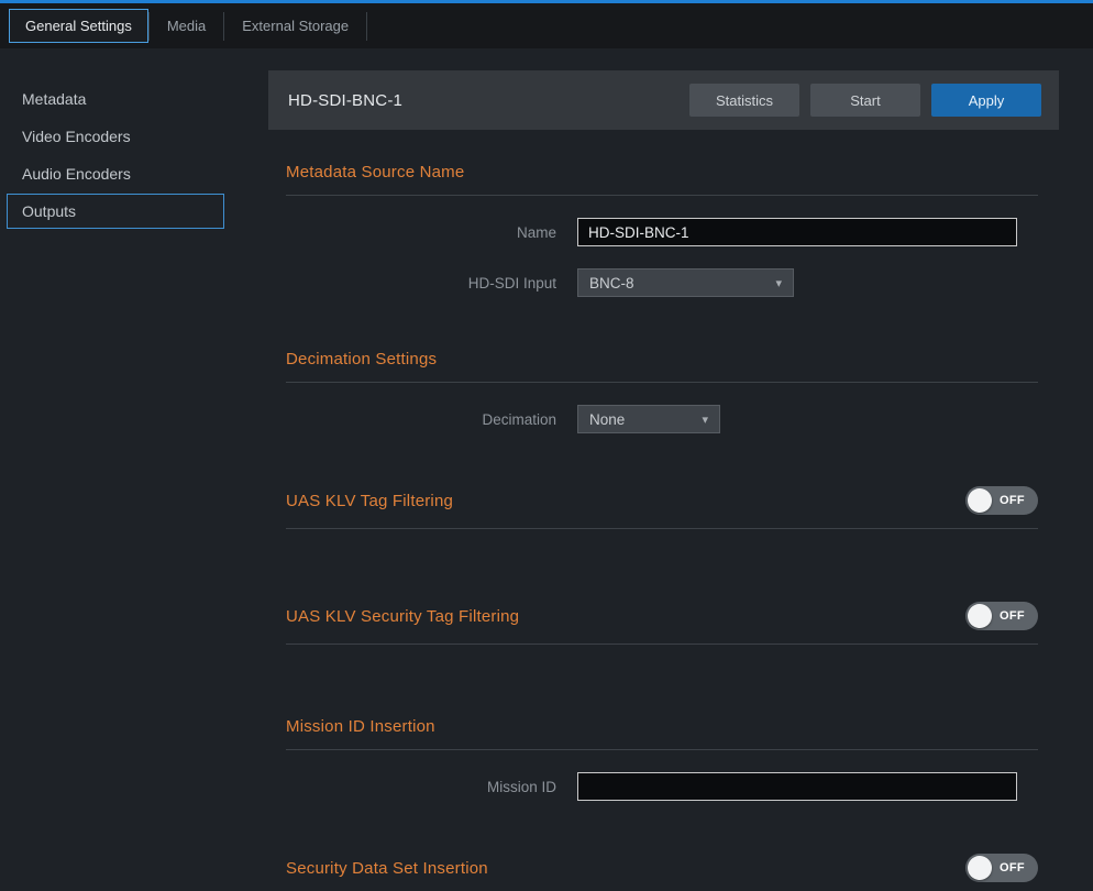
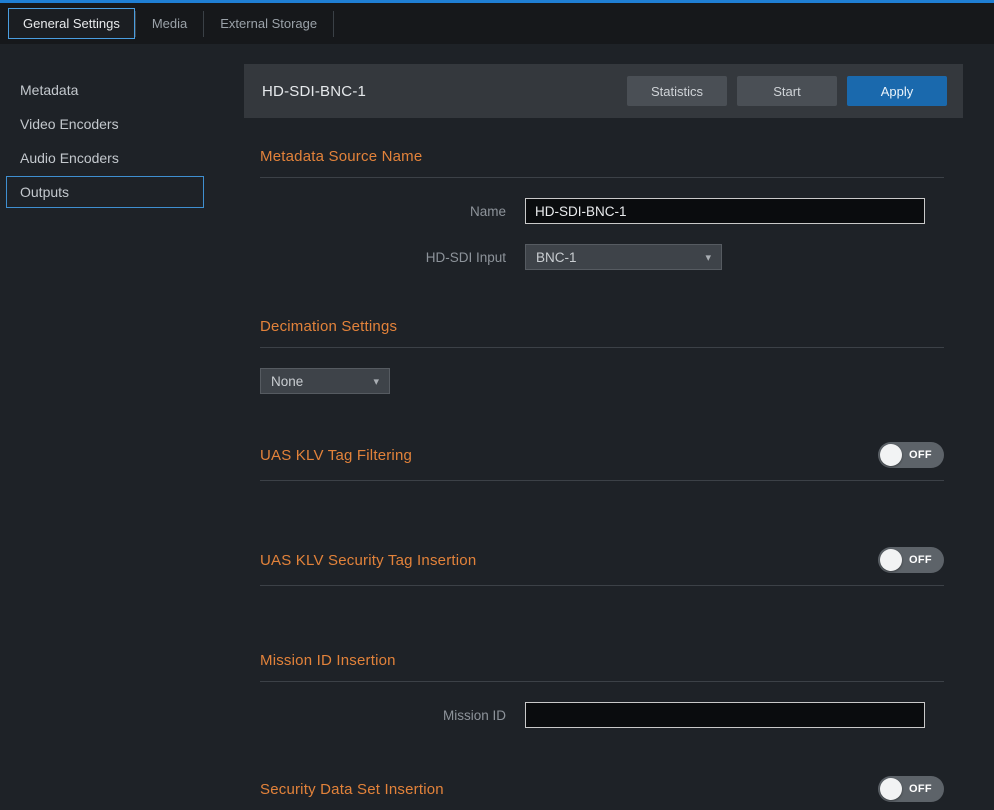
  General Settings
  Media
  External Storage
  Metadata
  Video Encoders
  Audio Encoders
  Outputs
  HD-SDI-BNC-1
  Statistics
  Start
  Apply
  Metadata Source Name
  Name
  HD-SDI-BNC-1
  HD-SDI Input
- BNC-8
+ BNC-1
  ▾
  Decimation Settings
- Decimation
  None
  ▾
  UAS KLV Tag Filtering
  OFF
- UAS KLV Security Tag Filtering
+ UAS KLV Security Tag Insertion
  OFF
  Mission ID Insertion
  Mission ID
  Security Data Set Insertion
  OFF
